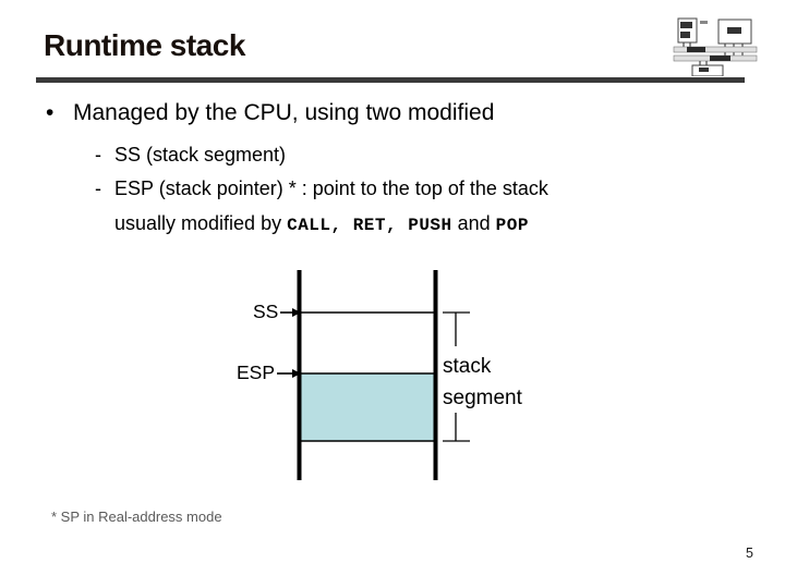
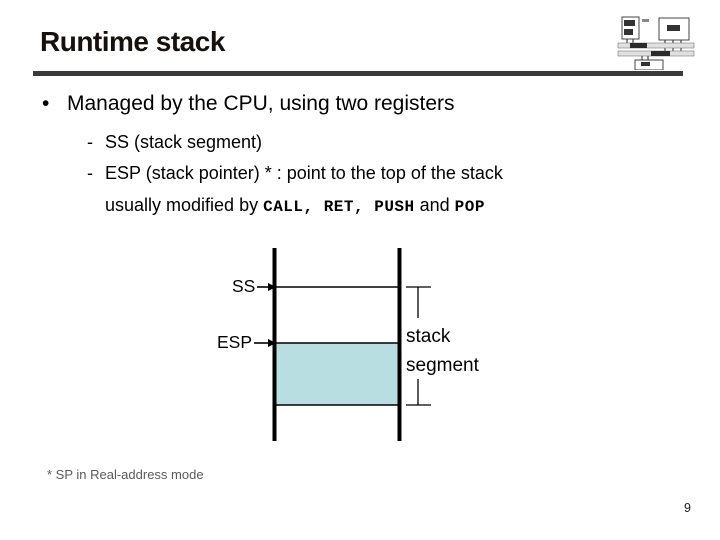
  Runtime stack
  •
- Managed by the CPU, using two modified
+ Managed by the CPU, using two registers
  -
  SS (stack segment)
  -
  ESP (stack pointer) * : point to the top of the stack
  usually modified by CALL, RET, PUSH and POP
  SS
  ESP
  stack
  segment
  * SP in Real-address mode
- 5
+ 9
